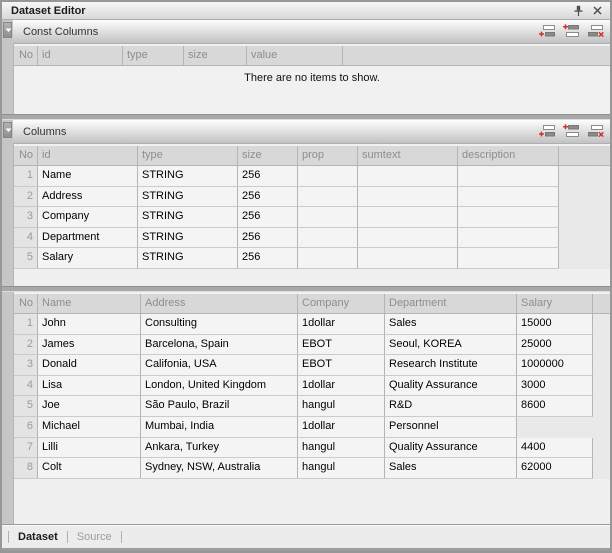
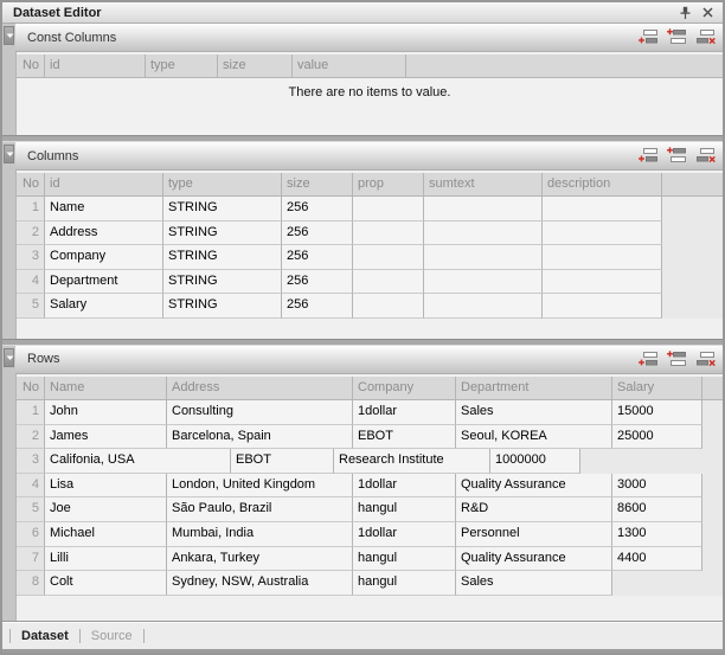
  Dataset Editor
  Const Columns
  No
  id
  type
  size
  value
- There are no items to show.
+ There are no items to value.
  Columns
  No
  id
  type
  size
  prop
  sumtext
  description
  1
  Name
  STRING
  256
  2
  Address
  STRING
  256
  3
  Company
  STRING
  256
  4
  Department
  STRING
  256
  5
  Salary
  STRING
  256
+ Rows
  No
  Name
  Address
  Company
  Department
  Salary
  1
  John
  Consulting
  1dollar
  Sales
  15000
  2
  James
  Barcelona, Spain
  EBOT
  Seoul, KOREA
  25000
  3
- Donald
  Califonia, USA
  EBOT
  Research Institute
  1000000
  4
  Lisa
  London, United Kingdom
  1dollar
  Quality Assurance
  3000
  5
  Joe
  São Paulo, Brazil
  hangul
  R&D
  8600
  6
  Michael
  Mumbai, India
  1dollar
  Personnel
+ 1300
  7
  Lilli
  Ankara, Turkey
  hangul
  Quality Assurance
  4400
  8
  Colt
  Sydney, NSW, Australia
  hangul
  Sales
- 62000
  Dataset
  Source
